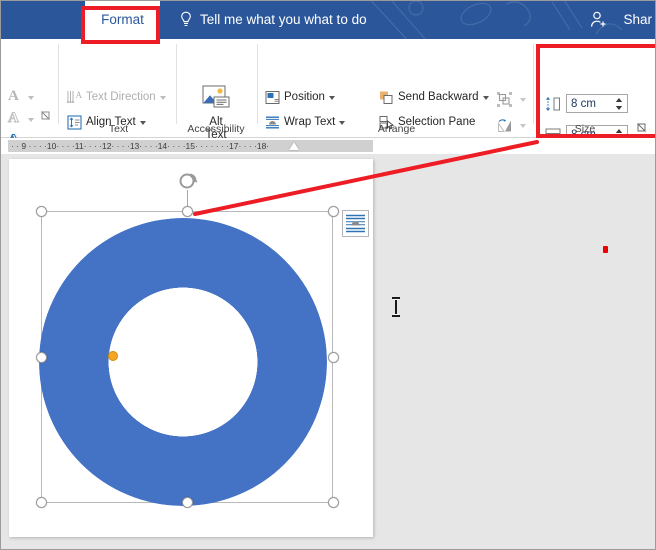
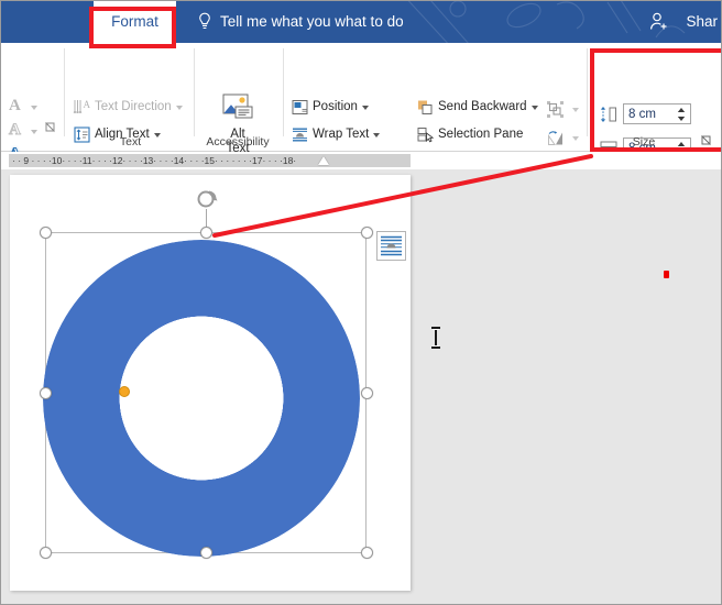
  Format
  Tell me what you what to do
  Shar
  A
  A
  A
  Text Direction
  Align Text
  Text
  Alt
  Text
  Accessibility
  Position
  Wrap Text
  Send Backward
  Selection Pane
- Arrange
  8 cm
  8 cm
  Size
  · · 9 · · · ·10· · · ·11· · · ·12· · · ·13· · · ·14· · · ·15· · · · · · ·17· · · ·18·
